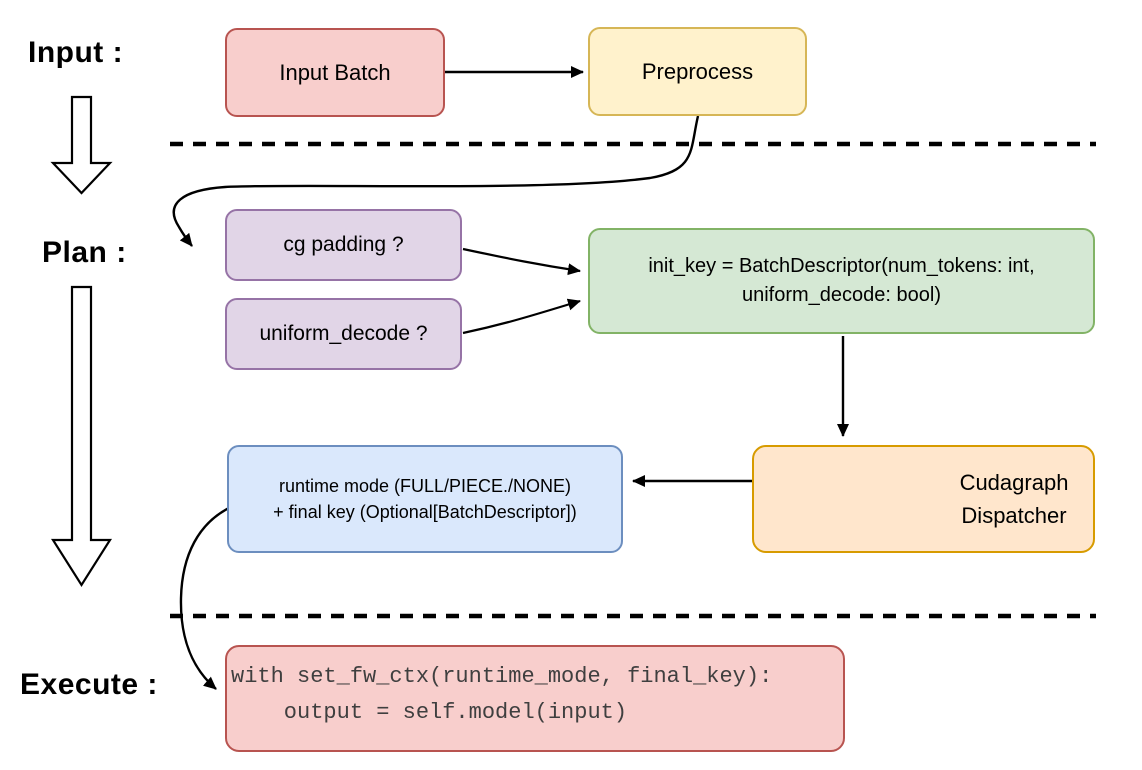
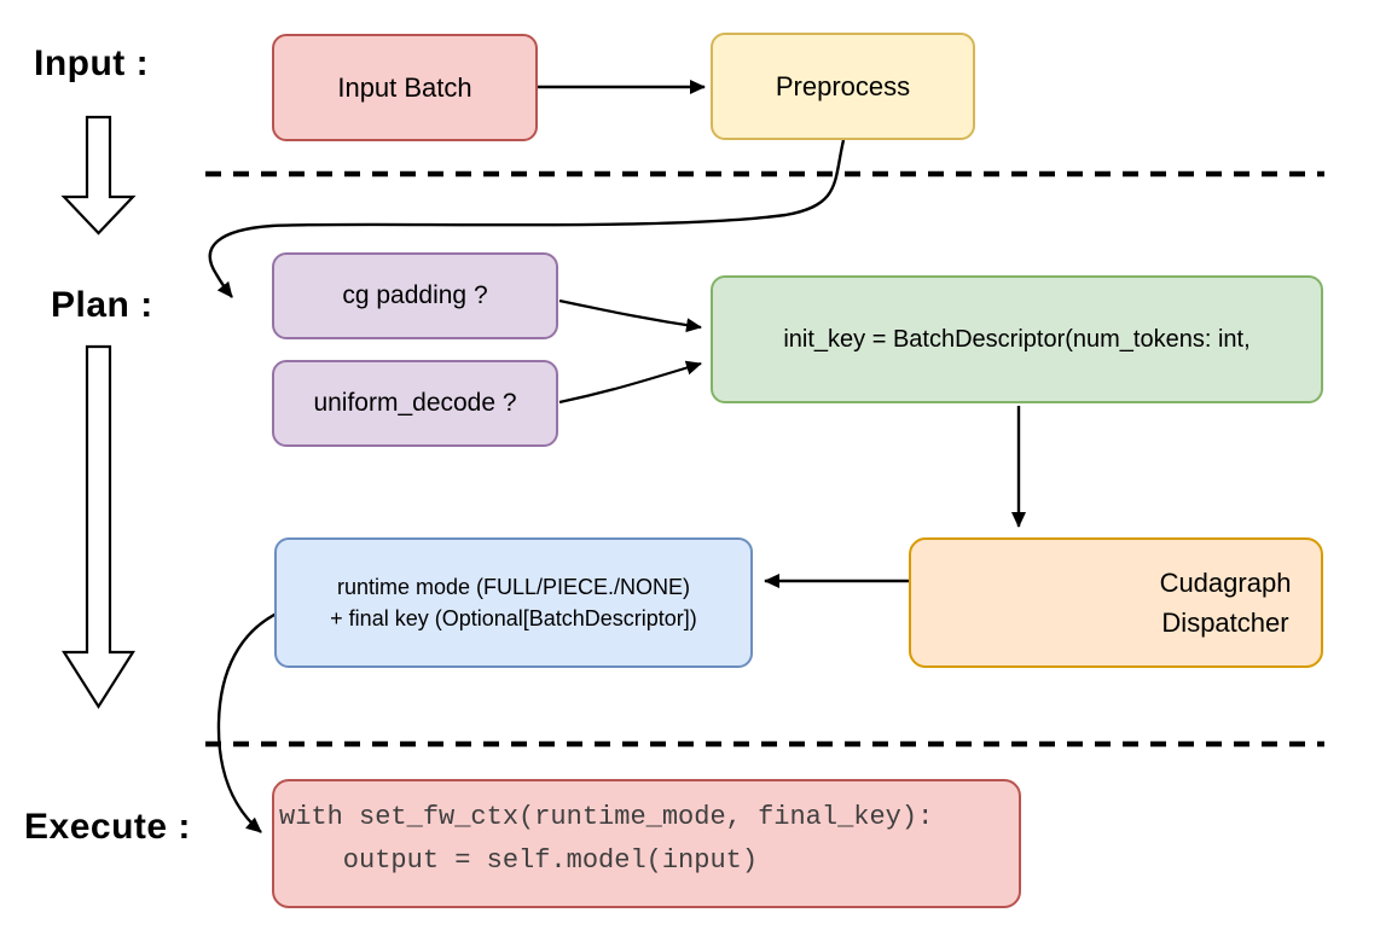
  Input :
  Plan :
  Execute :
  Input Batch
  Preprocess
  cg padding ?
  uniform_decode ?
  init_key = BatchDescriptor(num_tokens: int,
- uniform_decode: bool)
  runtime mode (FULL/PIECE./NONE)
  + final key (Optional[BatchDescriptor])
  Cudagraph Dispatcher
  with set_fw_ctx(runtime_mode, final_key):
  output = self.model(input)
